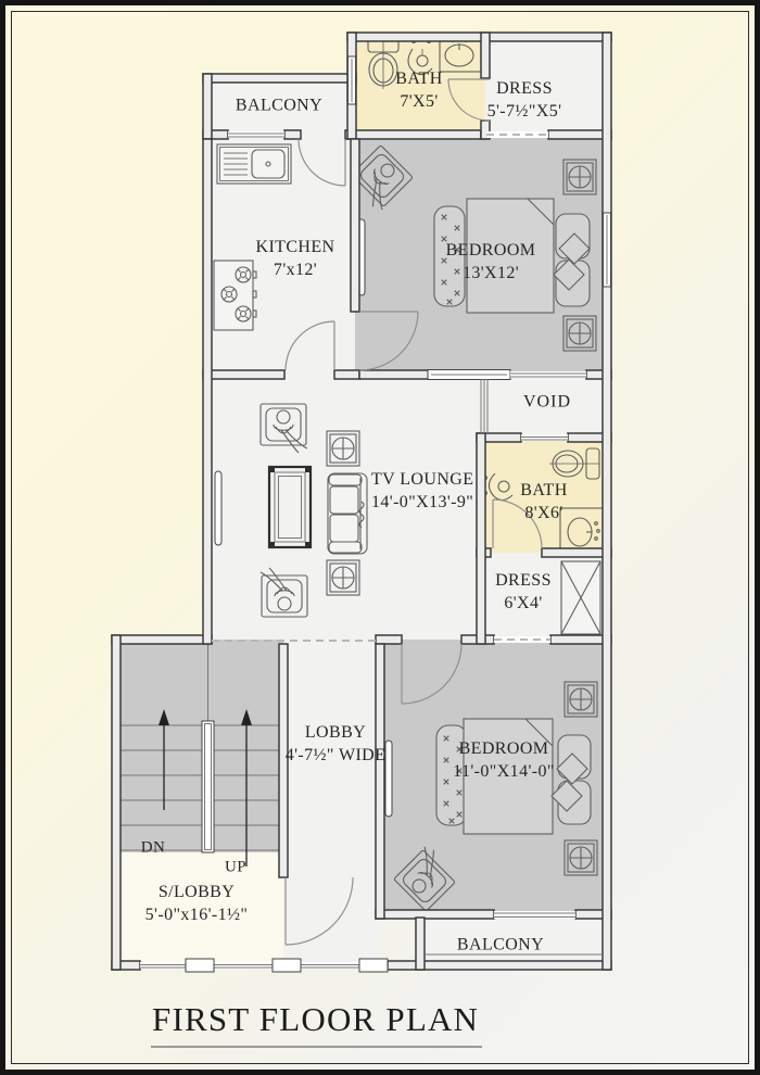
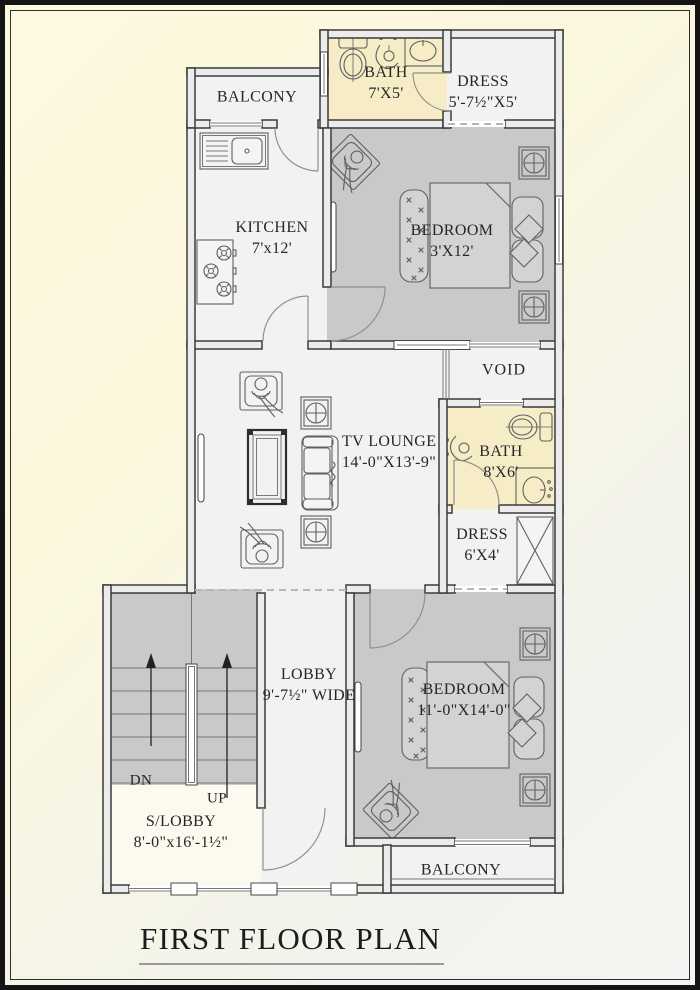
  BALCONY
  BATH
  7'X5'
  DRESS
  5'-7½"X5'
  KITCHEN
  7'x12'
  BEDROOM
- 13'X12'
+ 3'X12'
  VOID
  TV LOUNGE
  14'-0"X13'-9"
  BATH
  8'X6'
  DRESS
  6'X4'
  LOBBY
- 4'-7½" WIDE
+ 9'-7½" WIDE
  DN
  UP
  S/LOBBY
- 5'-0"x16'-1½"
+ 8'-0"x16'-1½"
  BEDROOM
  11'-0"X14'-0"
  BALCONY
  FIRST FLOOR PLAN
